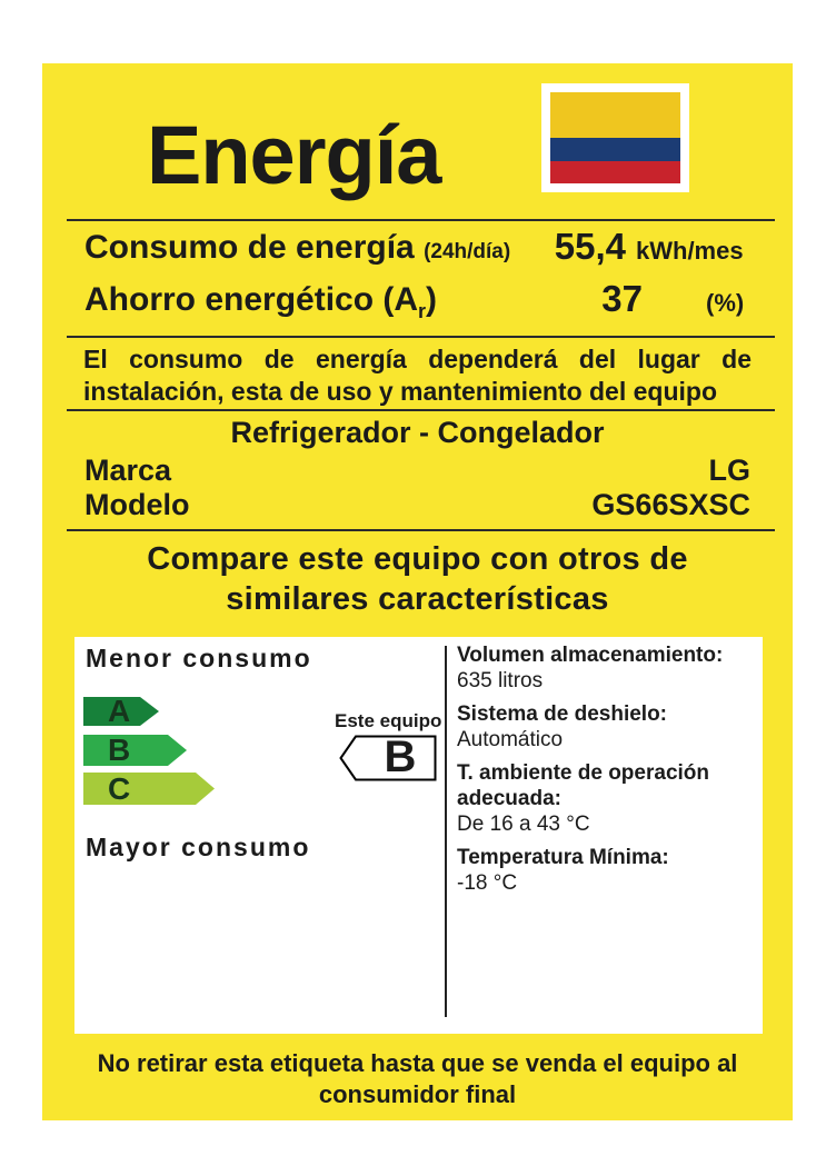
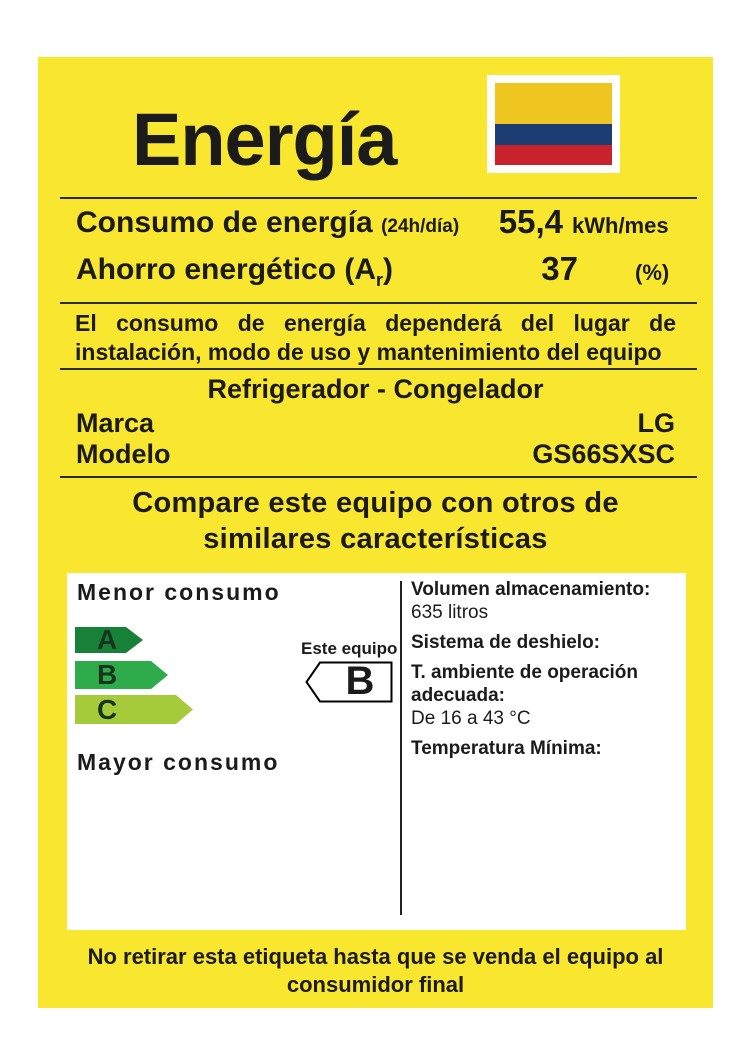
  Energía
  Consumo de energía (24h/día)
  55,4
  kWh/mes
  Ahorro energético (Ar)
  37
  (%)
- El consumo de energía dependerá del lugar de instalación, esta de uso y mantenimiento del equipo
+ El consumo de energía dependerá del lugar de instalación, modo de uso y mantenimiento del equipo
  Refrigerador - Congelador
  Marca
  LG
  Modelo
  GS66SXSC
  Compare este equipo con otros de similares características
  Menor consumo
  A
  B
  C
  Este equipo
  B
  Mayor consumo
  Volumen almacenamiento:
  635 litros
  Sistema de deshielo:
- Automático
  T. ambiente de operación adecuada:
  De 16 a 43 °C
  Temperatura Mínima:
- -18 °C
  No retirar esta etiqueta hasta que se venda el equipo al consumidor final
